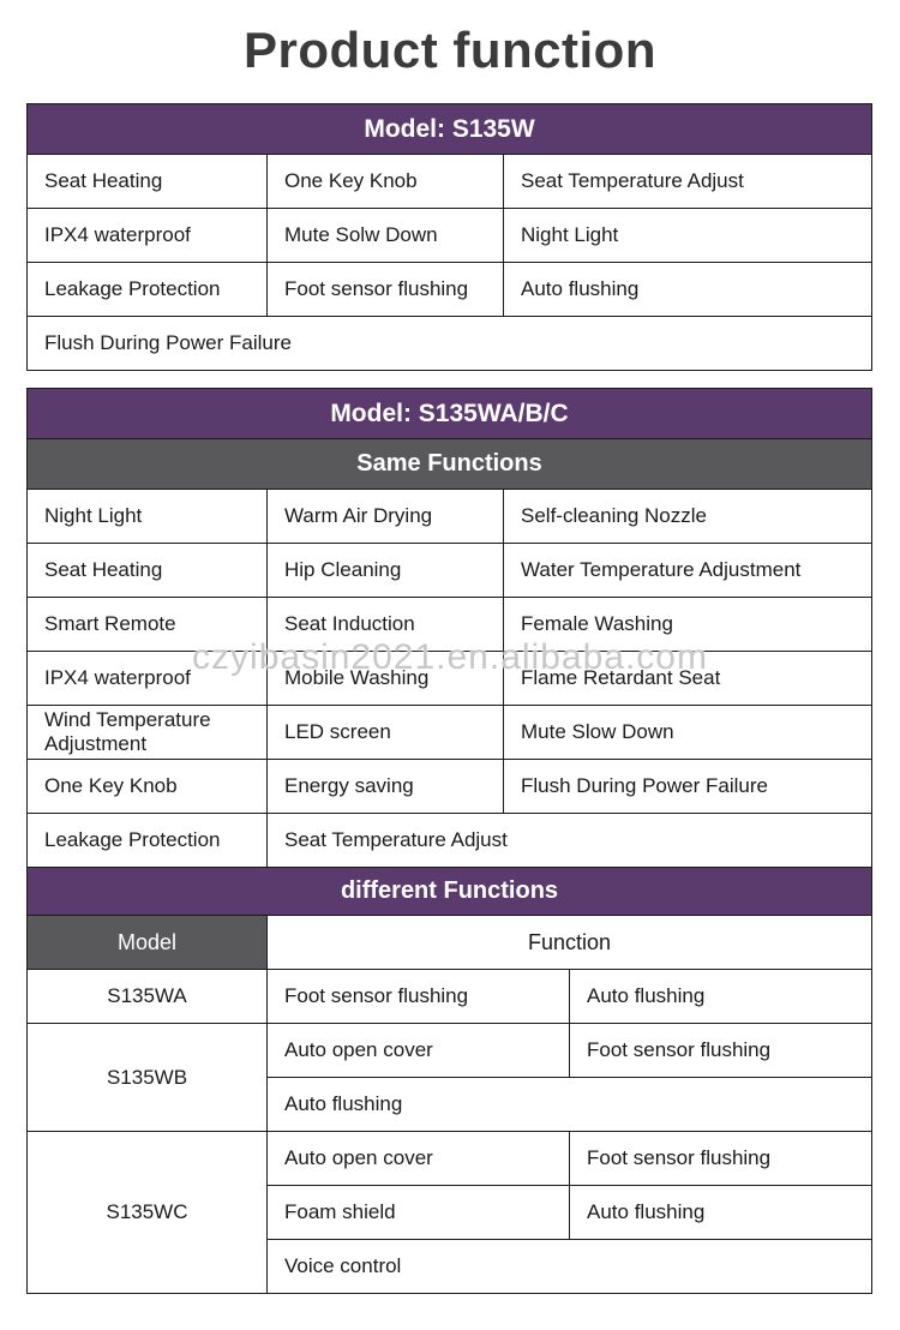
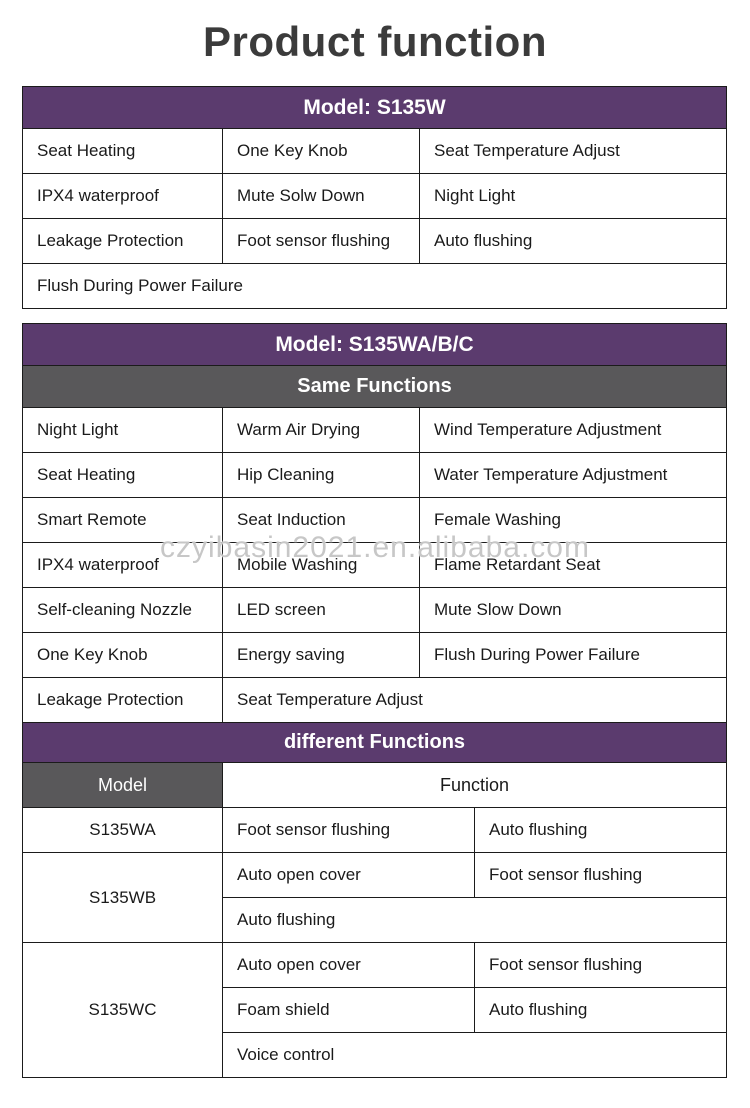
  Product function
  czyibasin2021.en.alibaba.com
  Model: S135W
  Seat Heating	One Key Knob	Seat Temperature Adjust
  IPX4 waterproof	Mute Solw Down	Night Light
  Leakage Protection	Foot sensor flushing	Auto flushing
  Flush During Power Failure
  Model: S135WA/B/C
  Same Functions
- Night Light	Warm Air Drying	Self-cleaning Nozzle
+ Night Light	Warm Air Drying	Wind Temperature Adjustment
  Seat Heating	Hip Cleaning	Water Temperature Adjustment
  Smart Remote	Seat Induction	Female Washing
  IPX4 waterproof	Mobile Washing	Flame Retardant Seat
- Wind Temperature Adjustment	LED screen	Mute Slow Down
+ Self-cleaning Nozzle	LED screen	Mute Slow Down
  One Key Knob	Energy saving	Flush During Power Failure
  Leakage Protection	Seat Temperature Adjust
  different Functions
  Model	Function
  S135WA	Foot sensor flushing	Auto flushing
  S135WB	Auto open cover	Foot sensor flushing
  Auto flushing
  S135WC	Auto open cover	Foot sensor flushing
  Foam shield	Auto flushing
  Voice control
